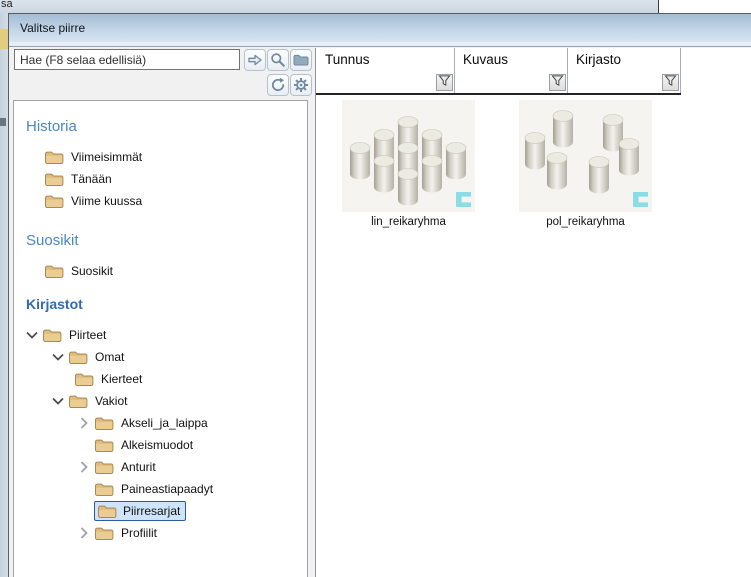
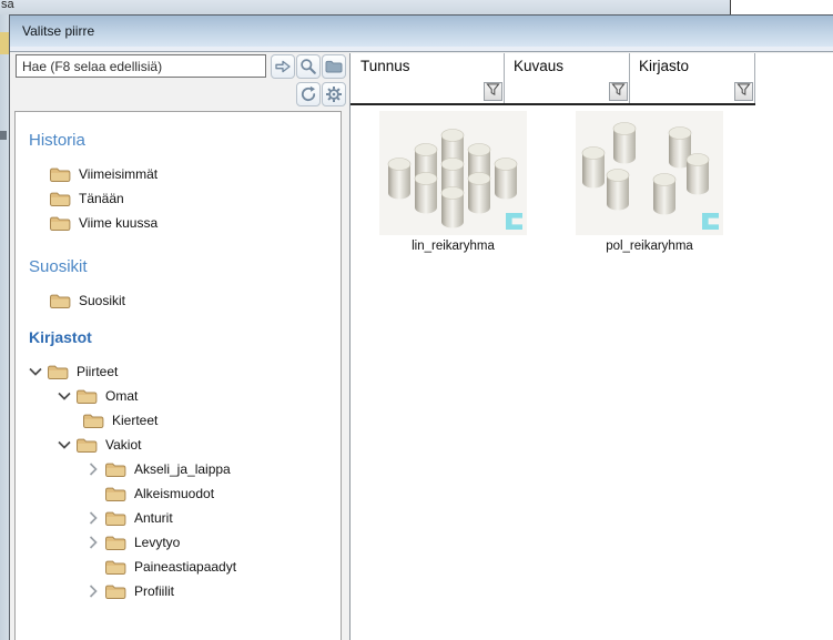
  sa
  Valitse piirre
  Hae (F8 selaa edellisiä)
  Historia
  Viimeisimmät
  Tänään
  Viime kuussa
  Suosikit
  Suosikit
  Kirjastot
  Piirteet
  Omat
  Kierteet
  Vakiot
  Akseli_ja_laippa
  Alkeismuodot
  Anturit
+ Levytyo
  Paineastiapaadyt
- Piirresarjat
  Profiilit
  Tunnus
  Kuvaus
  Kirjasto
  lin_reikaryhma
  pol_reikaryhma
